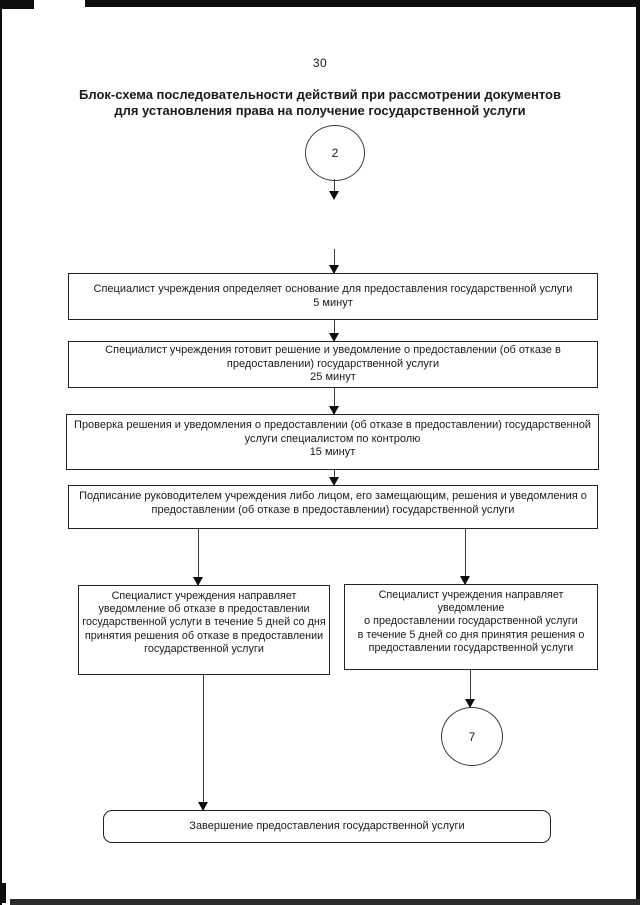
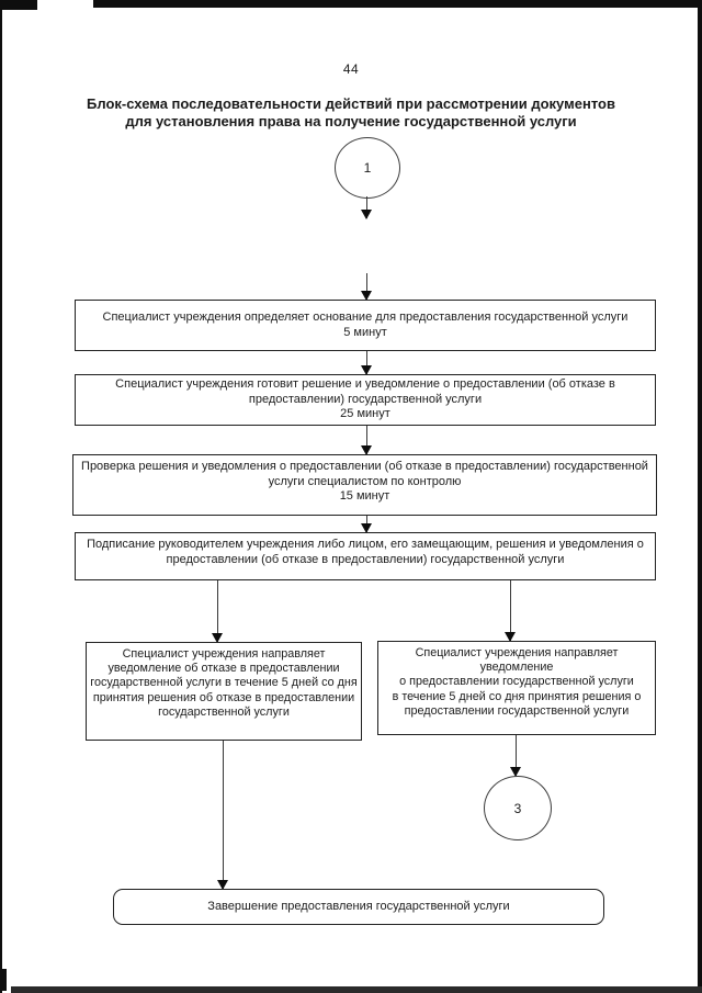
- 30
+ 44
  Блок-схема последовательности действий при рассмотрении документов
  для установления права на получение государственной услуги
- 2
+ 1
  Специалист учреждения определяет основание для предоставления государственной услуги
  5 минут
  Специалист учреждения готовит решение и уведомление о предоставлении (об отказе в
  предоставлении) государственной услуги
  25 минут
  Проверка решения и уведомления о предоставлении (об отказе в предоставлении) государственной
  услуги специалистом по контролю
  15 минут
  Подписание руководителем учреждения либо лицом, его замещающим, решения и уведомления о
  предоставлении (об отказе в предоставлении) государственной услуги
  Специалист учреждения направляет
  уведомление об отказе в предоставлении
  государственной услуги в течение 5 дней со дня
  принятия решения об отказе в предоставлении
  государственной услуги
  Специалист учреждения направляет уведомление
  о предоставлении государственной услуги
  в течение 5 дней со дня принятия решения о
  предоставлении государственной услуги
- 7
+ 3
  Завершение предоставления государственной услуги
